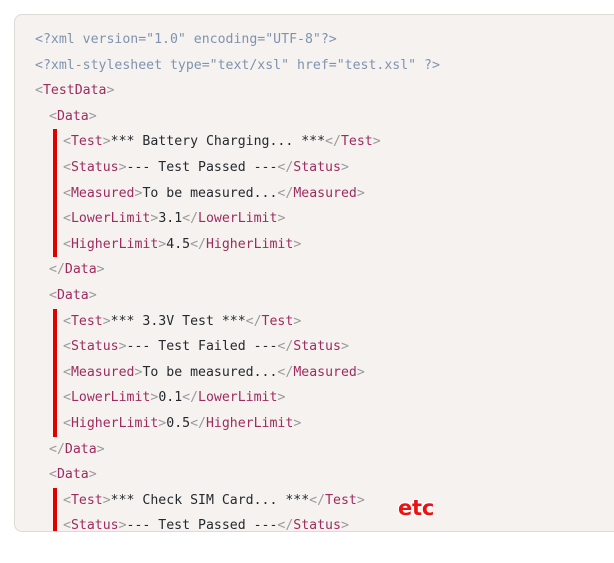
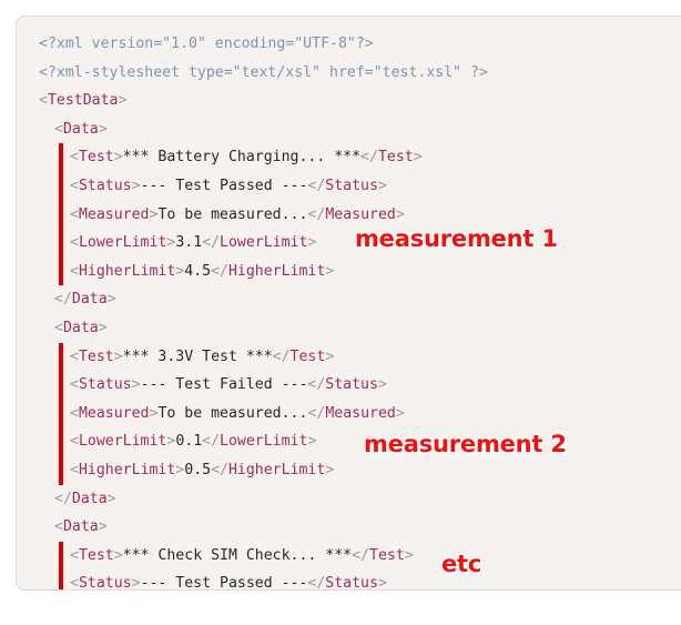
  <?xml version="1.0" encoding="UTF-8"?>
  <?xml-stylesheet type="text/xsl" href="test.xsl" ?>
  <TestData>
  <Data>
  <Test>*** Battery Charging... ***</Test>
  <Status>--- Test Passed ---</Status>
  <Measured>To be measured...</Measured>
  <LowerLimit>3.1</LowerLimit>
  <HigherLimit>4.5</HigherLimit>
  </Data>
  <Data>
  <Test>*** 3.3V Test ***</Test>
  <Status>--- Test Failed ---</Status>
  <Measured>To be measured...</Measured>
  <LowerLimit>0.1</LowerLimit>
  <HigherLimit>0.5</HigherLimit>
  </Data>
  <Data>
- <Test>*** Check SIM Card... ***</Test>
+ <Test>*** Check SIM Check... ***</Test>
  <Status>--- Test Passed ---</Status>
+ measurement 1
+ measurement 2
  etc
